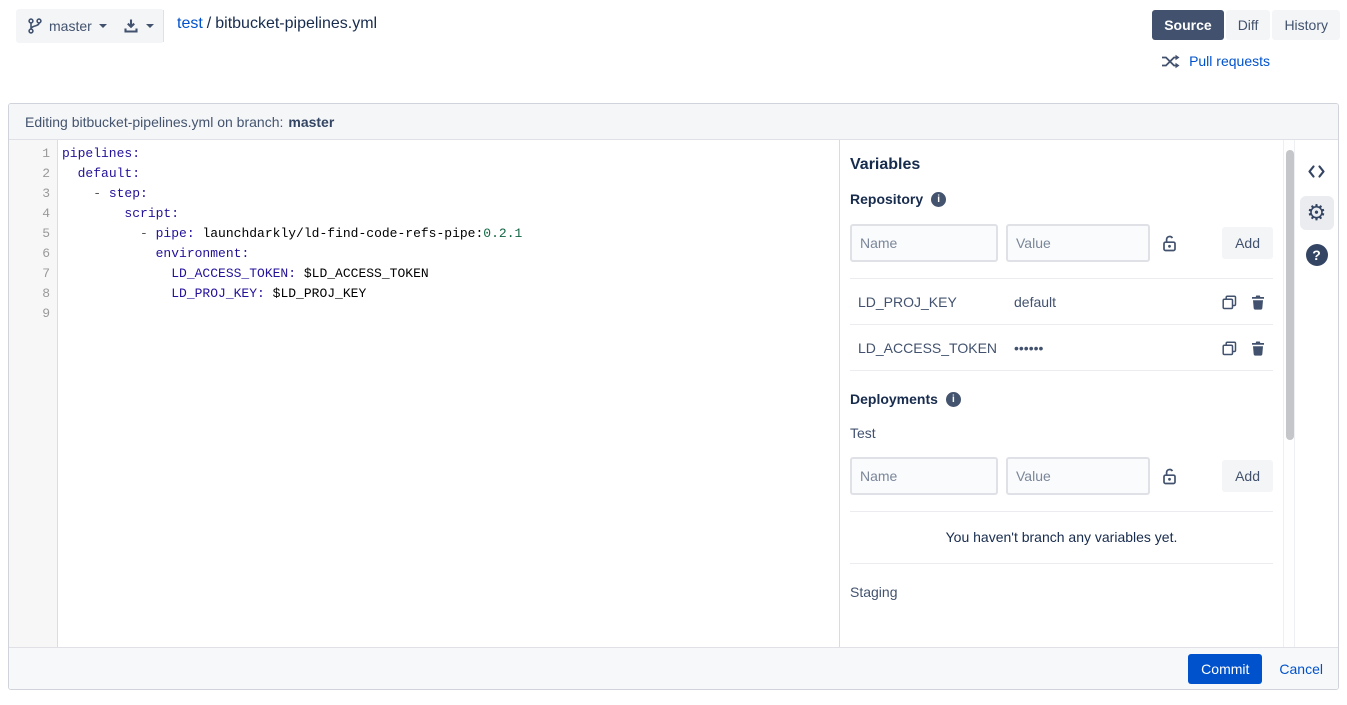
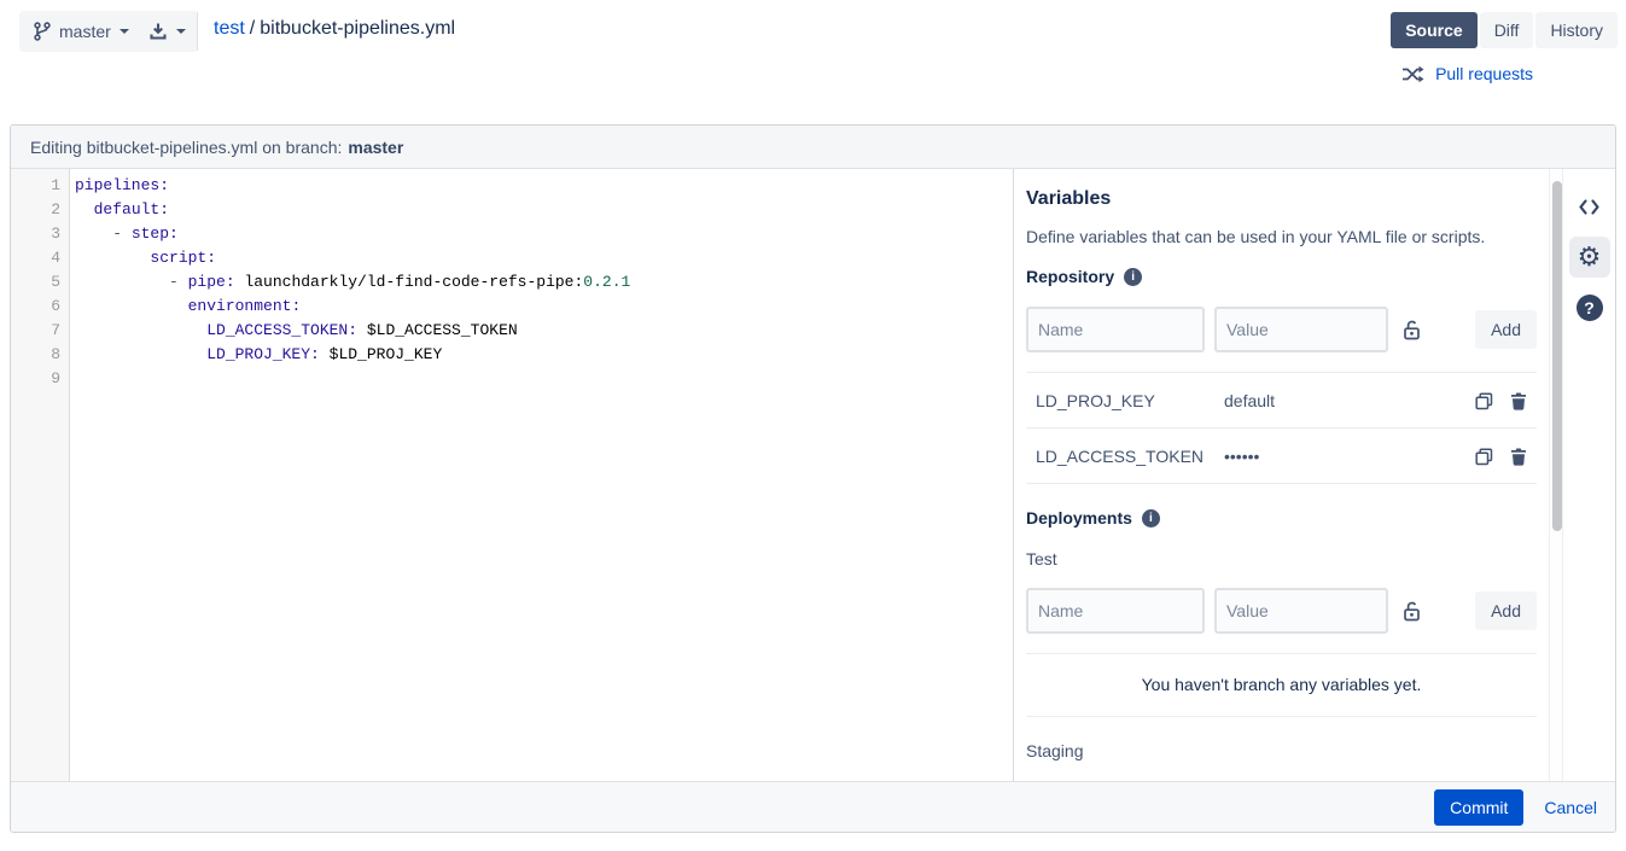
  master
  test / bitbucket-pipelines.yml
  Source
  Diff
  History
  Pull requests
  Editing bitbucket-pipelines.yml on branch:
  master
  1
  2
  3
  4
  5
  6
  7
  8
  9
  pipelines:
  default:
  - step:
  script:
  - pipe: launchdarkly/ld-find-code-refs-pipe:0.2.1
  environment:
  LD_ACCESS_TOKEN: $LD_ACCESS_TOKEN
  LD_PROJ_KEY: $LD_PROJ_KEY
  Variables
+ Define variables that can be used in your YAML file or scripts.
  Repository
  i
  Name
  Value
  Add
  LD_PROJ_KEY
  default
  LD_ACCESS_TOKEN
  ••••••
  Deployments
  i
  Test
  Name
  Value
  Add
  You haven't branch any variables yet.
  Staging
  ⚙
  ?
  Commit
  Cancel
